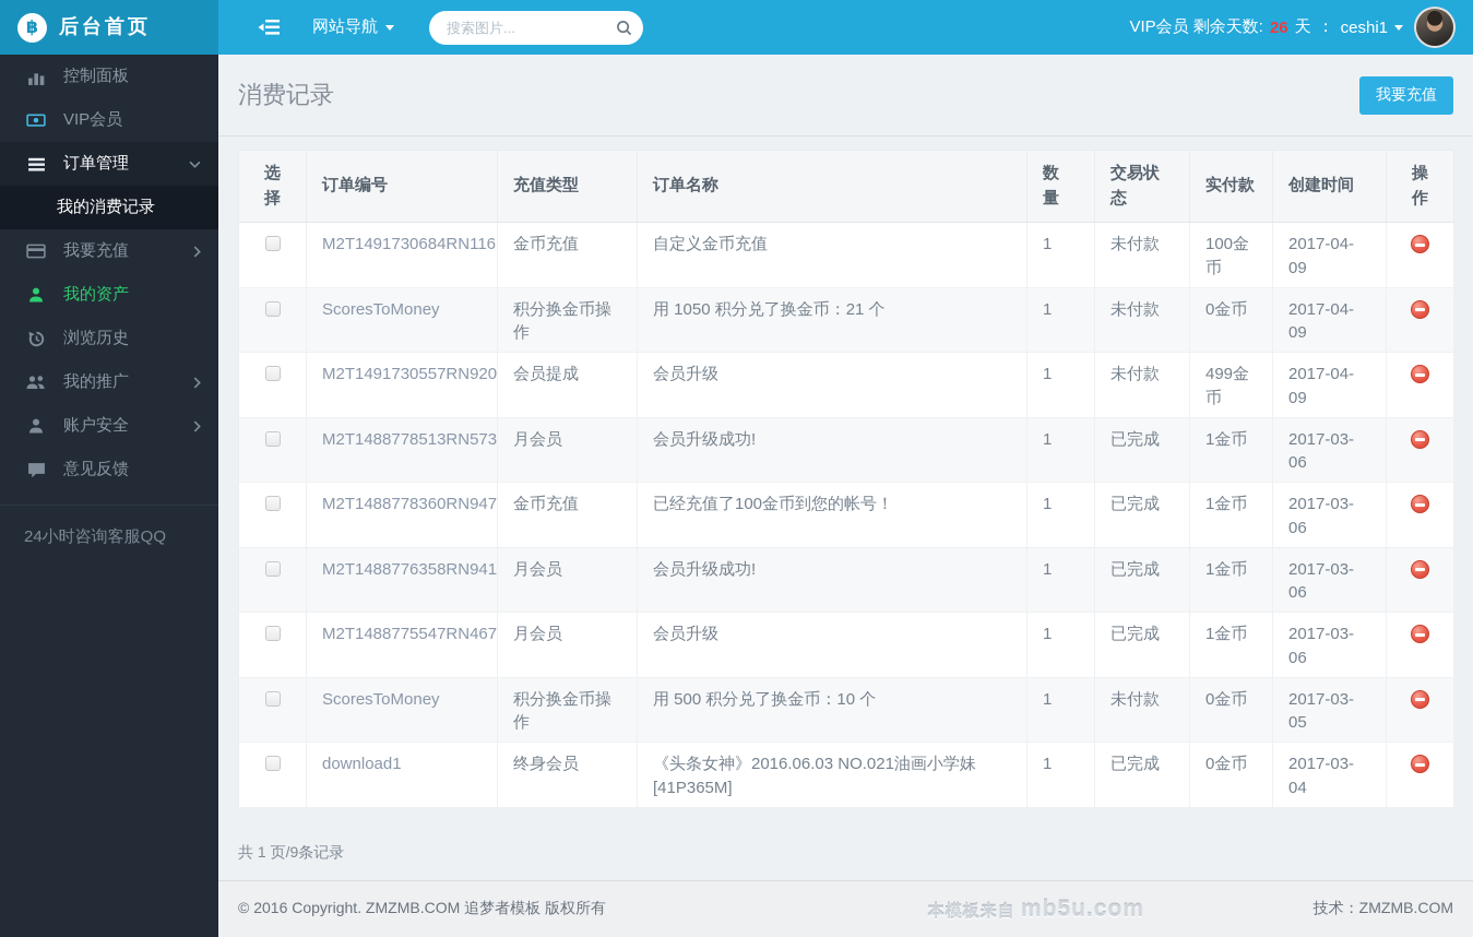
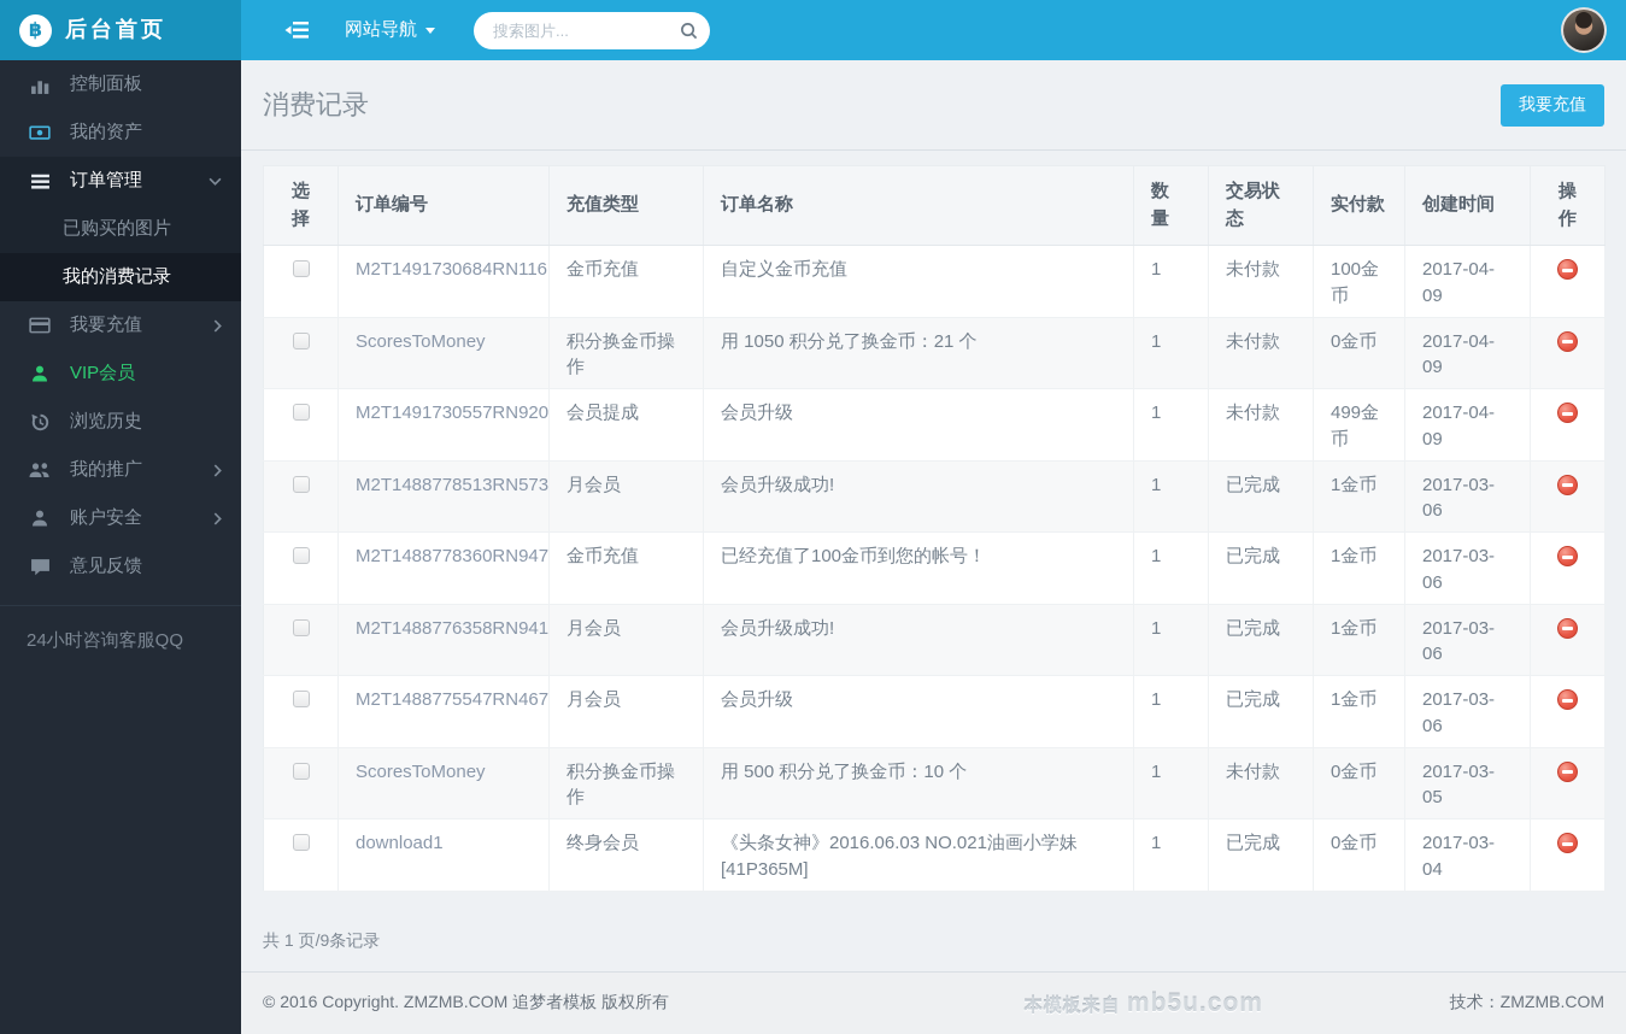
  ฿
  后台首页
  网站导航
  搜索图片...
- VIP会员 剩余天数:
- 26
- 天
- ：
- ceshi1
  控制面板
- VIP会员
+ 我的资产
  订单管理
+ 已购买的图片
  我的消费记录
  我要充值
- 我的资产
+ VIP会员
  浏览历史
  我的推广
  账户安全
  意见反馈
  24小时咨询客服QQ
  消费记录
  我要充值
  选择	订单编号	充值类型	订单名称	数量	交易状态	实付款	创建时间	操作
  	M2T1491730684RN116	金币充值	自定义金币充值	1	未付款	100金币	2017-04-09
  	ScoresToMoney	积分换金币操作	用 1050 积分兑了换金币：21 个	1	未付款	0金币	2017-04-09
  	M2T1491730557RN920	会员提成	会员升级	1	未付款	499金币	2017-04-09
  	M2T1488778513RN573	月会员	会员升级成功!	1	已完成	1金币	2017-03-06
  	M2T1488778360RN947	金币充值	已经充值了100金币到您的帐号！	1	已完成	1金币	2017-03-06
  	M2T1488776358RN941	月会员	会员升级成功!	1	已完成	1金币	2017-03-06
  	M2T1488775547RN467	月会员	会员升级	1	已完成	1金币	2017-03-06
  	ScoresToMoney	积分换金币操作	用 500 积分兑了换金币：10 个	1	未付款	0金币	2017-03-05
  	download1	终身会员	《头条女神》2016.06.03 NO.021油画小学妹 [41P365M]	1	已完成	0金币	2017-03-04
  共 1 页/9条记录
  © 2016 Copyright. ZMZMB.COM 追梦者模板 版权所有
  本模板来自 mb5u.com
  技术：ZMZMB.COM
